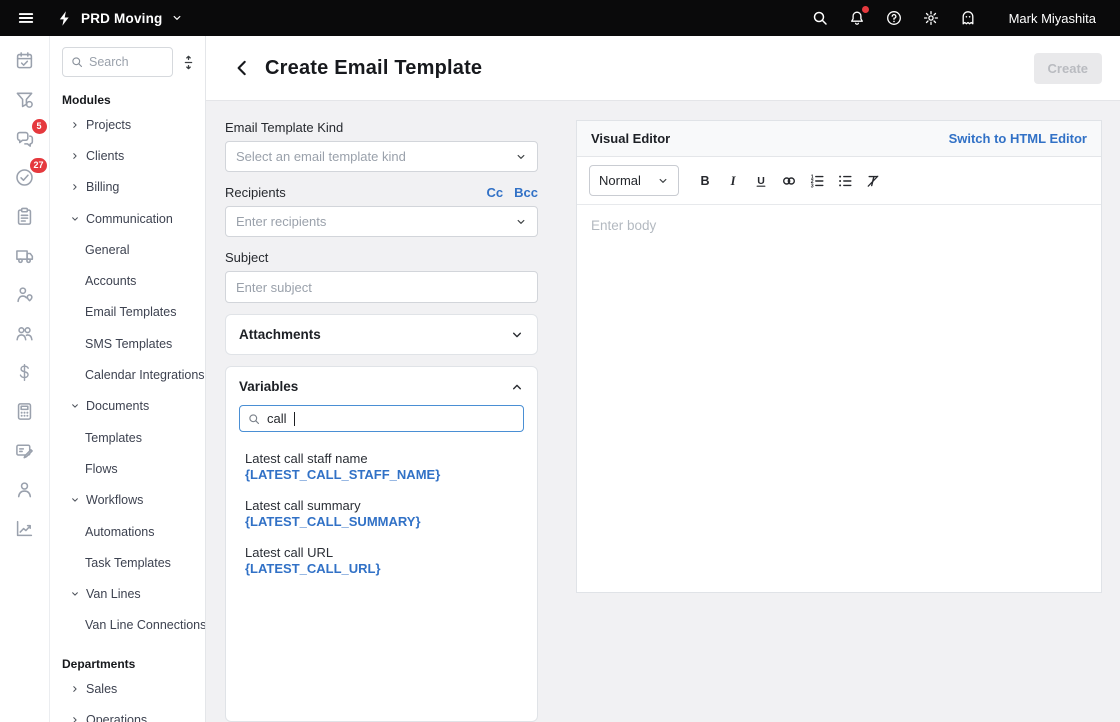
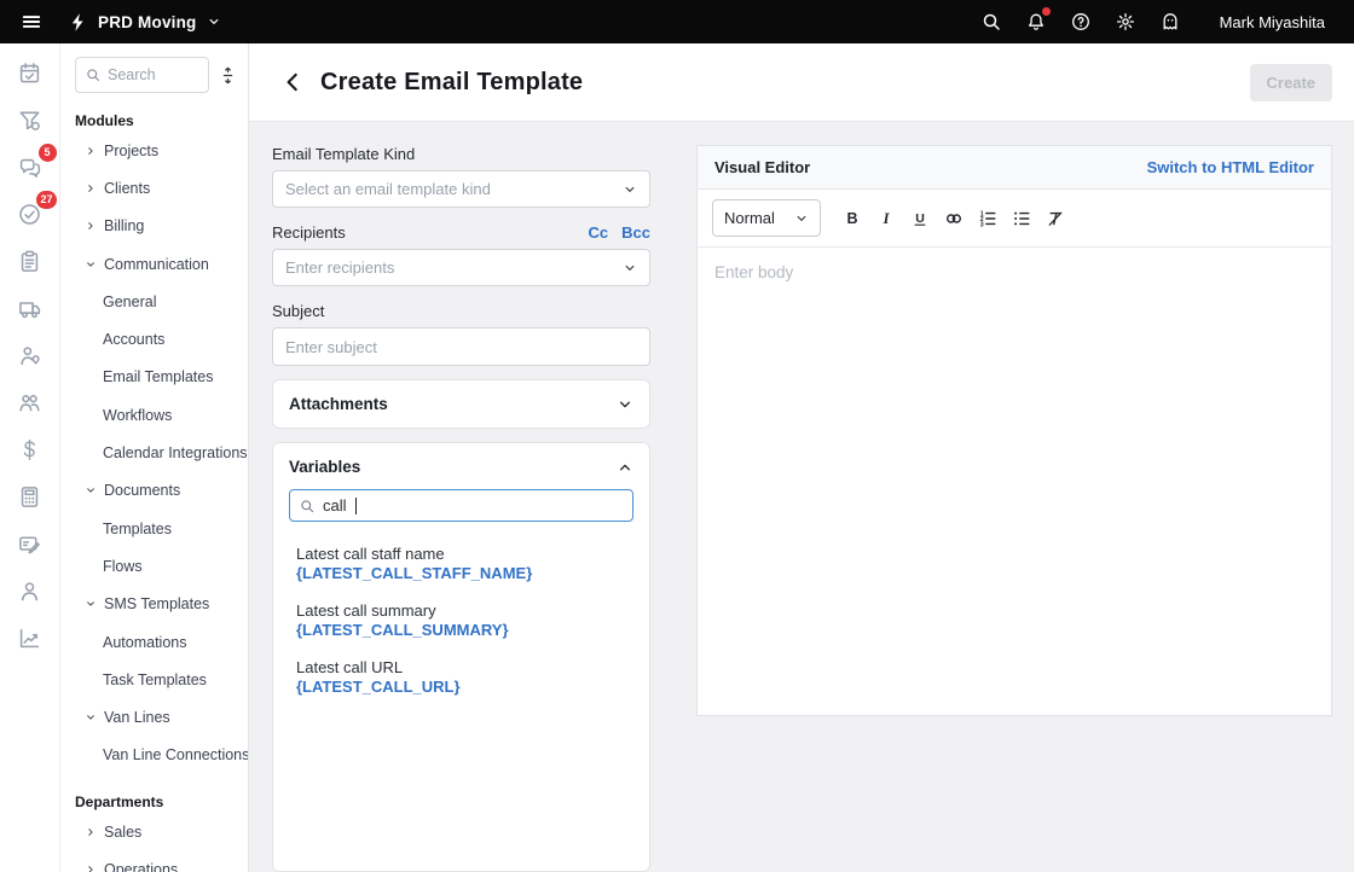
  PRD Moving
  Mark Miyashita
  5
  27
  Search
  Modules
  Projects
  Clients
  Billing
  Communication
  General
  Accounts
  Email Templates
- SMS Templates
+ Workflows
  Calendar Integrations
  Documents
  Templates
  Flows
- Workflows
+ SMS Templates
  Automations
  Task Templates
  Van Lines
  Van Line Connections
  Departments
  Sales
  Operations
  Create Email Template
  Create
  Email Template Kind
  Select an email template kind
  Recipients
  Cc
  Bcc
  Enter recipients
  Subject
  Enter subject
  Attachments
  Variables
  call
  Latest call staff name
  {LATEST_CALL_STAFF_NAME}
  Latest call summary
  {LATEST_CALL_SUMMARY}
  Latest call URL
  {LATEST_CALL_URL}
  Visual Editor
  Switch to HTML Editor
  Normal
  B
  I
  U
  Enter body
